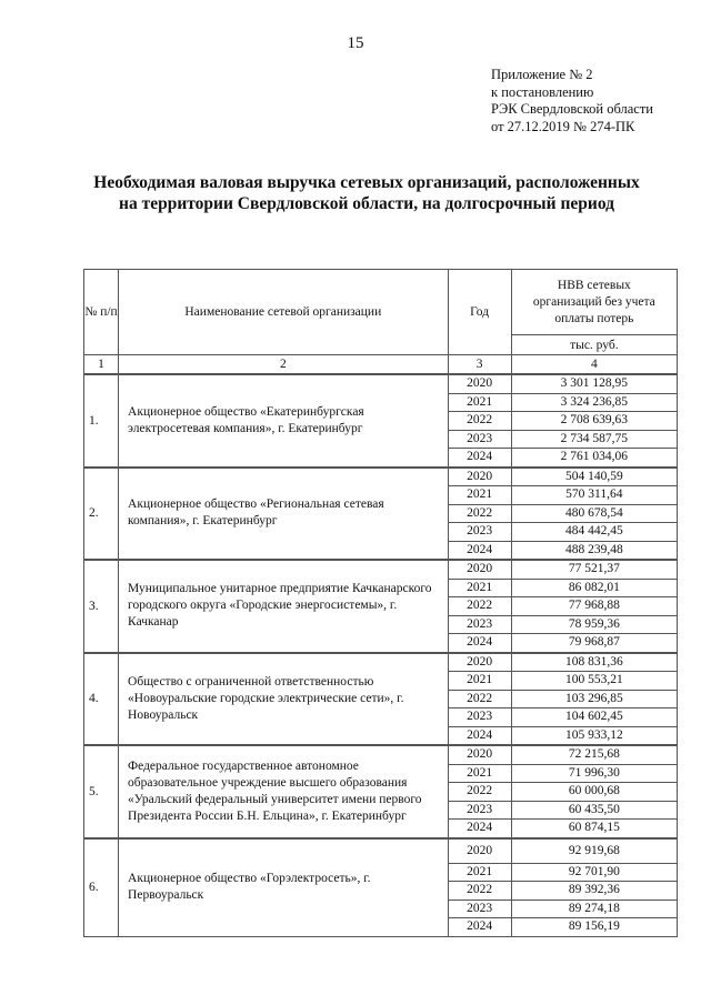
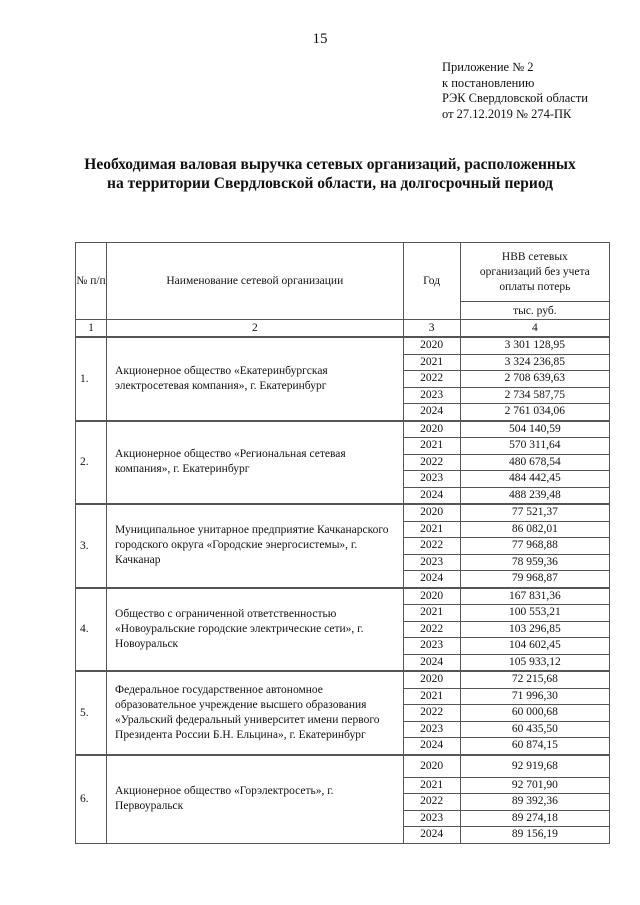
  15
  Приложение № 2
  к постановлению
  РЭК Свердловской области
  от 27.12.2019 № 274-ПК
  Необходимая валовая выручка сетевых организаций, расположенных
  на территории Свердловской области, на долгосрочный период
  № п/п	Наименование сетевой организации	Год	НВВ сетевых организаций без учета оплаты потерь
  тыс. руб.
  1	2	3	4
  1.	Акционерное общество «Екатеринбургская электросетевая компания», г. Екатеринбург	2020	3 301 128,95
  2021	3 324 236,85
  2022	2 708 639,63
  2023	2 734 587,75
  2024	2 761 034,06
  2.	Акционерное общество «Региональная сетевая компания», г. Екатеринбург	2020	504 140,59
  2021	570 311,64
  2022	480 678,54
  2023	484 442,45
  2024	488 239,48
  3.	Муниципальное унитарное предприятие Качканарского городского округа «Городские энергосистемы», г. Качканар	2020	77 521,37
  2021	86 082,01
  2022	77 968,88
  2023	78 959,36
  2024	79 968,87
- 4.	Общество с ограниченной ответственностью «Новоуральские городские электрические сети», г. Новоуральск	2020	108 831,36
+ 4.	Общество с ограниченной ответственностью «Новоуральские городские электрические сети», г. Новоуральск	2020	167 831,36
  2021	100 553,21
  2022	103 296,85
  2023	104 602,45
  2024	105 933,12
  5.	Федеральное государственное автономное образовательное учреждение высшего образования «Уральский федеральный университет имени первого Президента России Б.Н. Ельцина», г. Екатеринбург	2020	72 215,68
  2021	71 996,30
  2022	60 000,68
  2023	60 435,50
  2024	60 874,15
  6.	Акционерное общество «Горэлектросеть», г. Первоуральск	2020	92 919,68
  2021	92 701,90
  2022	89 392,36
  2023	89 274,18
  2024	89 156,19
